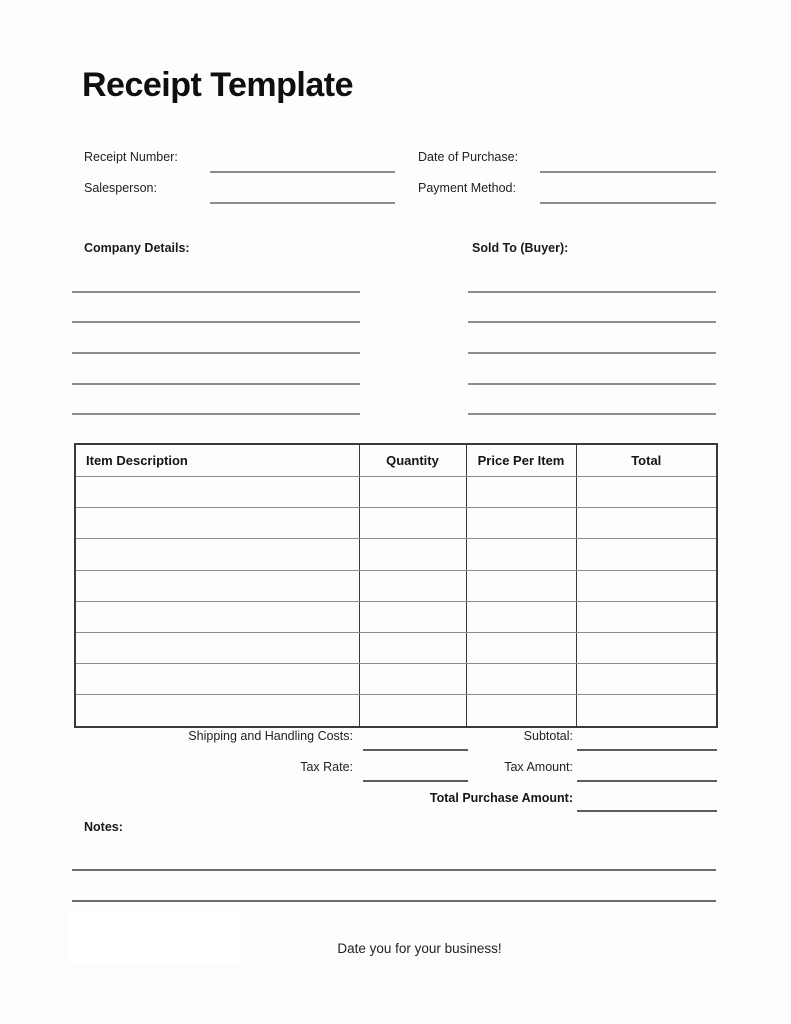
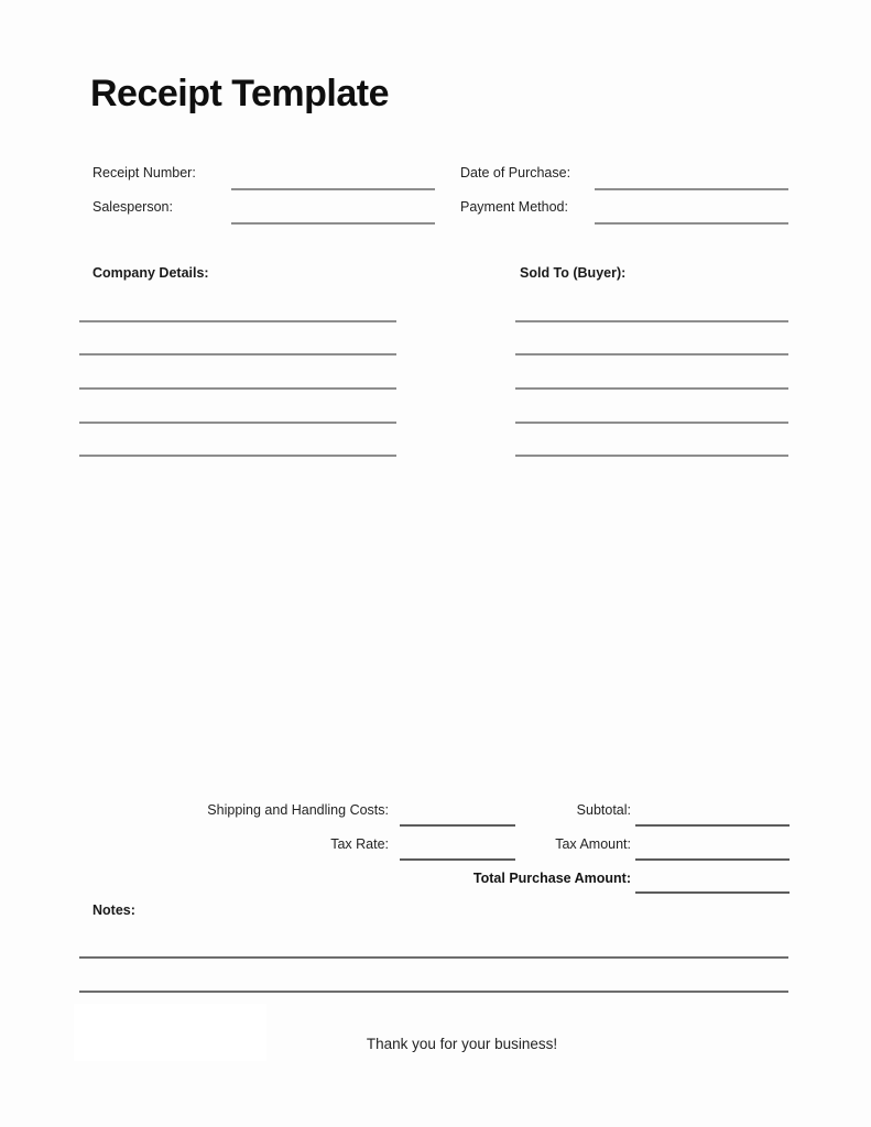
  Receipt Template
  Receipt Number:
  Salesperson:
  Date of Purchase:
  Payment Method:
  Company Details:
  Sold To (Buyer):
- Item Description	Quantity	Price Per Item	Total
  Shipping and Handling Costs:
  Subtotal:
  Tax Rate:
  Tax Amount:
  Total Purchase Amount:
  Notes:
- Date you for your business!
+ Thank you for your business!
